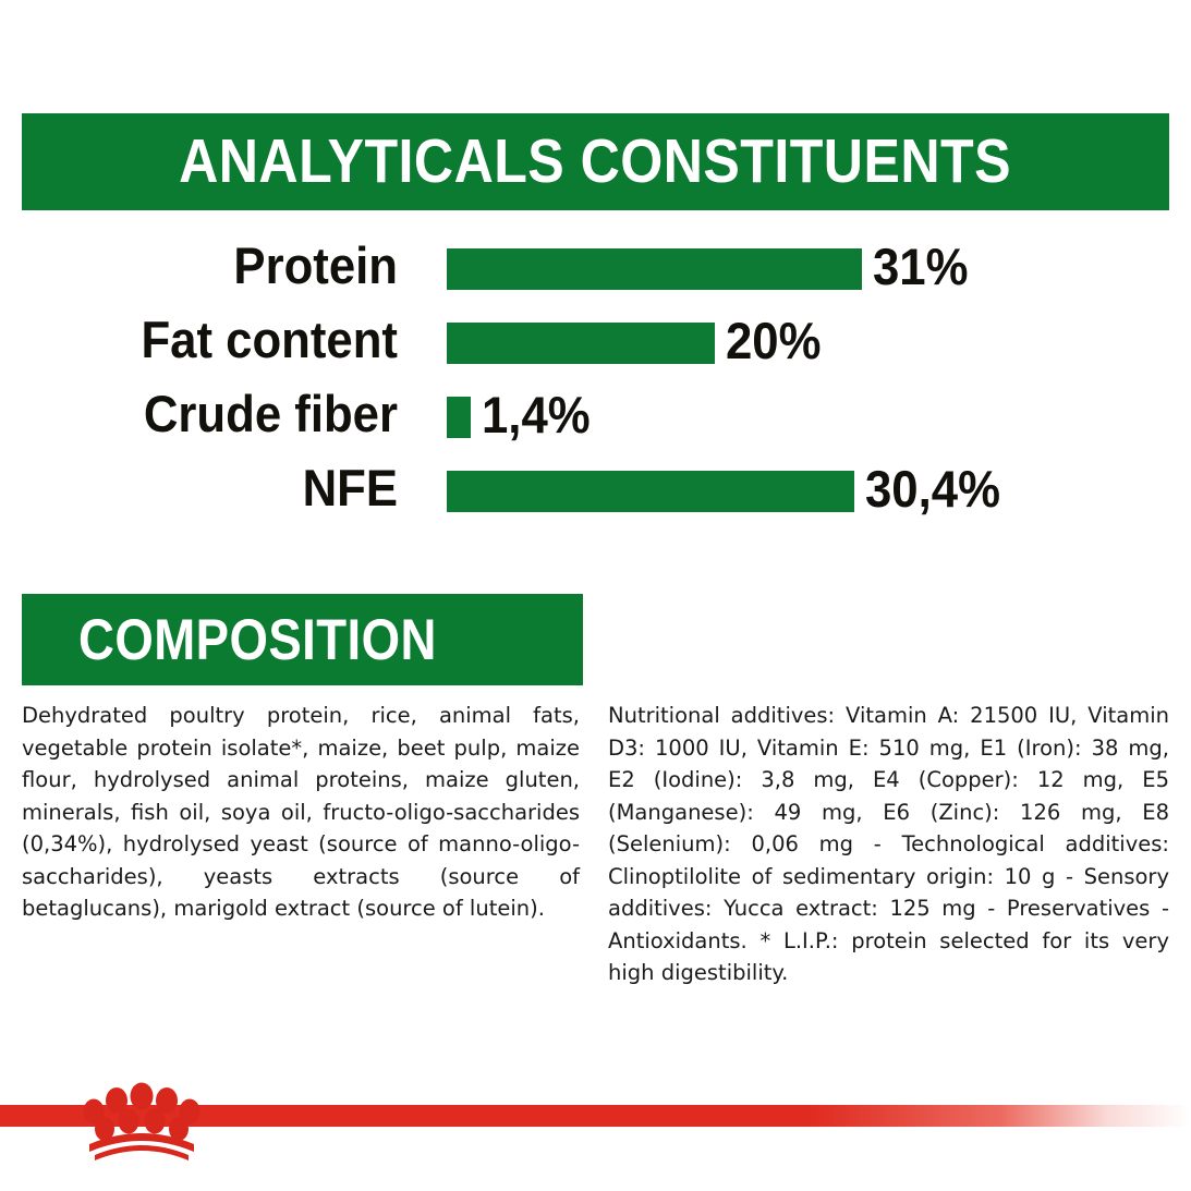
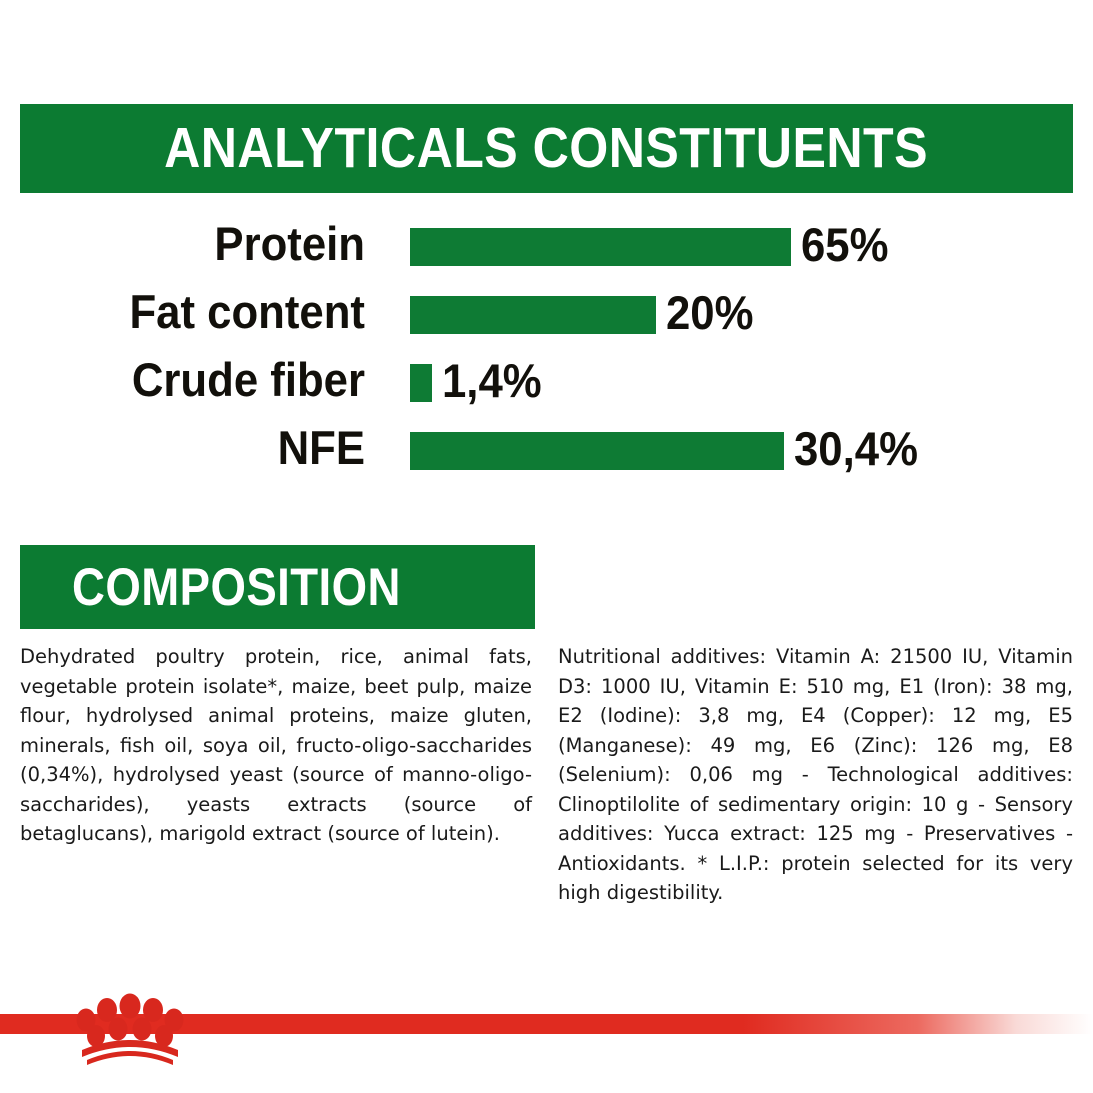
  ANALYTICALS CONSTITUENTS
  Protein
- 31%
+ 65%
  Fat content
  20%
  Crude fiber
  1,4%
  NFE
  30,4%
  COMPOSITION
  Dehydrated poultry protein, rice, animal fats, vegetable protein isolate*, maize, beet pulp, maize flour, hydrolysed animal proteins, maize gluten, minerals, fish oil, soya oil, fructo-oligo-saccharides (0,34%), hydrolysed yeast (source of manno-oligo-saccharides), yeasts extracts (source of betaglucans), marigold extract (source of lutein).
  Nutritional additives: Vitamin A: 21500 IU, Vitamin D3: 1000 IU, Vitamin E: 510 mg, E1 (Iron): 38 mg, E2 (Iodine): 3,8 mg, E4 (Copper): 12 mg, E5 (Manganese): 49 mg, E6 (Zinc): 126 mg, E8 (Selenium): 0,06 mg - Technological additives: Clinoptilolite of sedimentary origin: 10 g - Sensory additives: Yucca extract: 125 mg - Preservatives - Antioxidants. * L.I.P.: protein selected for its very high digestibility.
